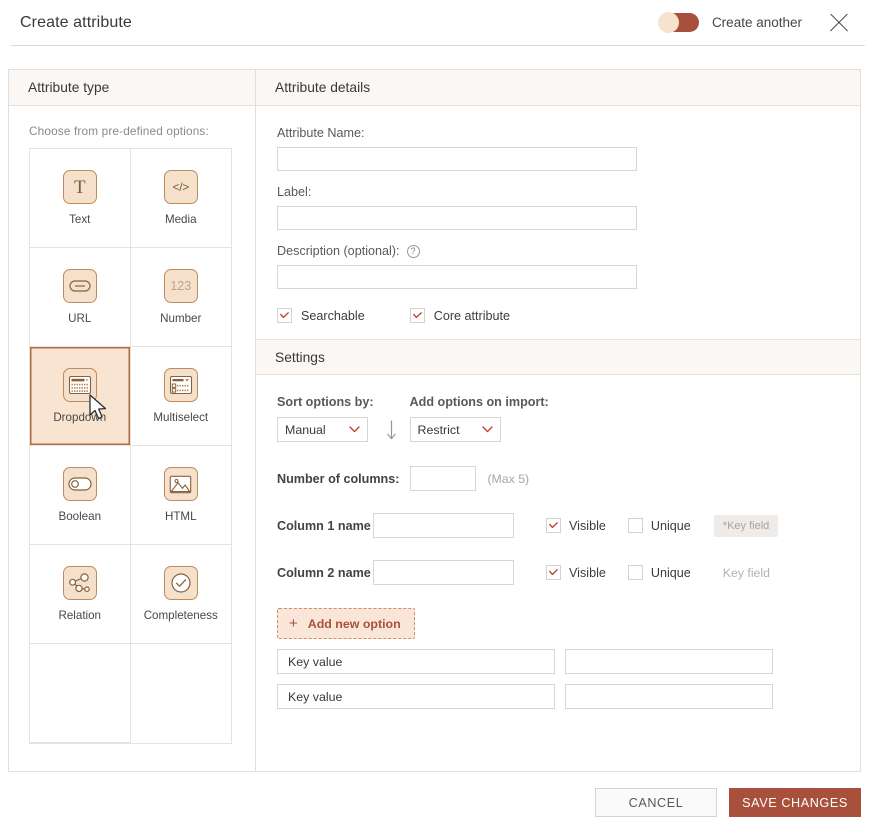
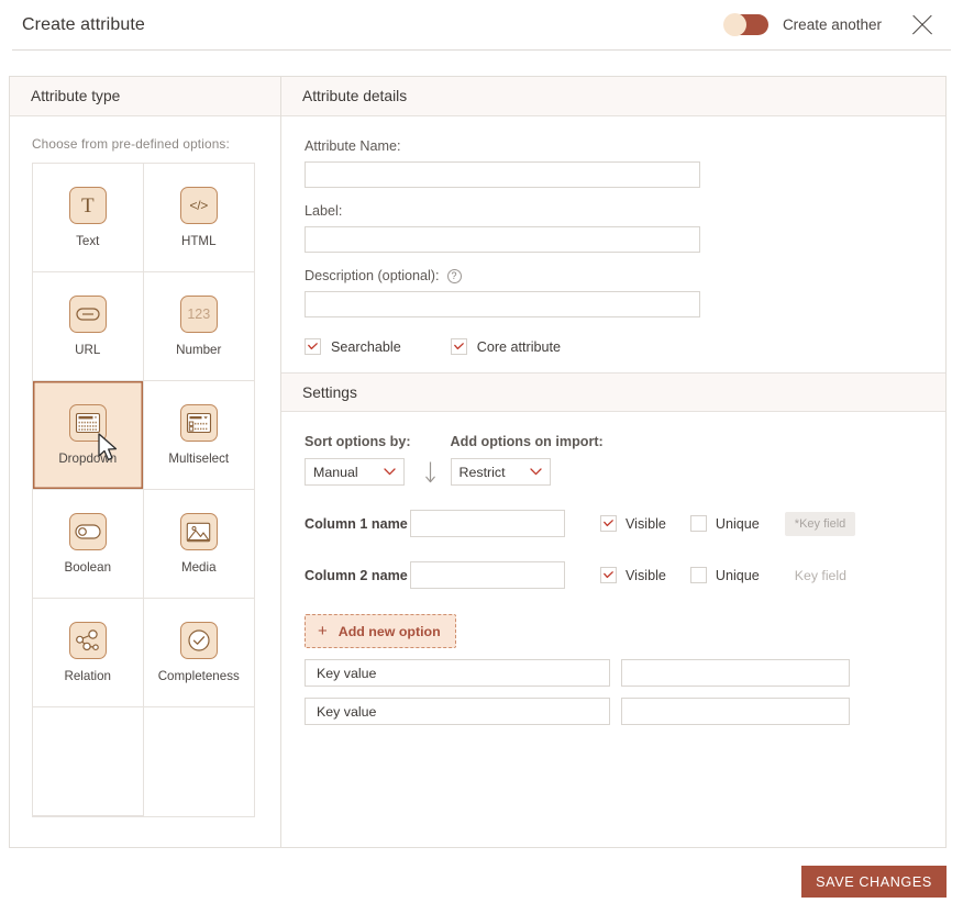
  Create attribute
  Create another
  Attribute type
  Choose from pre-defined options:
  T
  Text
  </>
- Media
+ HTML
  URL
  123
  Number
  Dropdown
  Multiselect
  Boolean
- HTML
+ Media
  Relation
  Completeness
  Attribute details
  Attribute Name:
  Label:
  Description (optional):
  ?
  Searchable
  Core attribute
  Settings
  Sort options by:
  Manual
  Add options on import:
  Restrict
- Number of columns:
- (Max 5)
  Column 1 name
  Visible
  Unique
  *Key field
  Column 2 name
  Visible
  Unique
  Key field
  +
  Add new option
  Key value
  Key value
- CANCEL
  SAVE CHANGES
